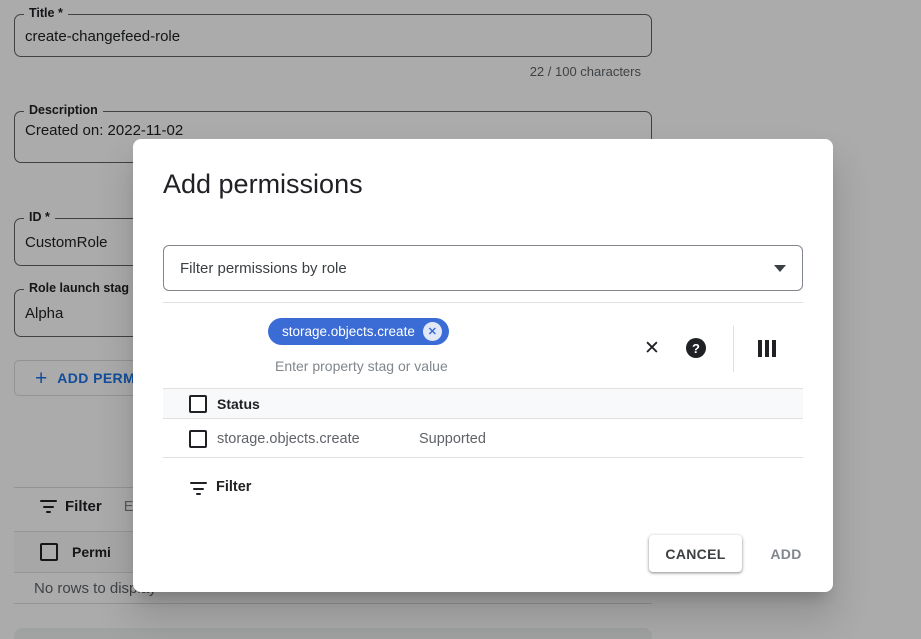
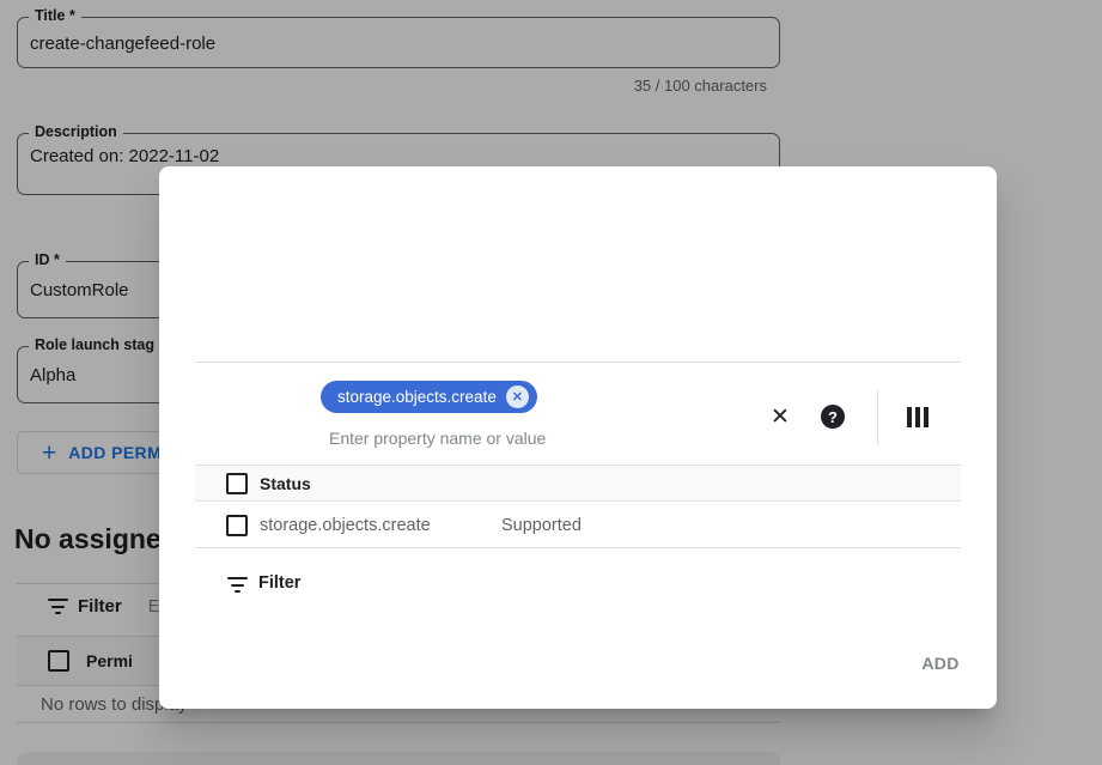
  Title *
  create-changefeed-role
- 22 / 100 characters
+ 35 / 100 characters
  Description
  Created on: 2022-11-02
  ID *
  CustomRole
  Role launch stag
  Alpha
  +
  ADD PERM
+ No assigne
  Filter
  Permi
  No rows to disp
- Add permissions
- Filter permissions by role
  Filter
  storage.objects.create
  ✕
- Enter property stag or value
+ Enter property name or value
  ✕
  ?
  Status
  storage.objects.create
  Supported
- CANCEL
  ADD
